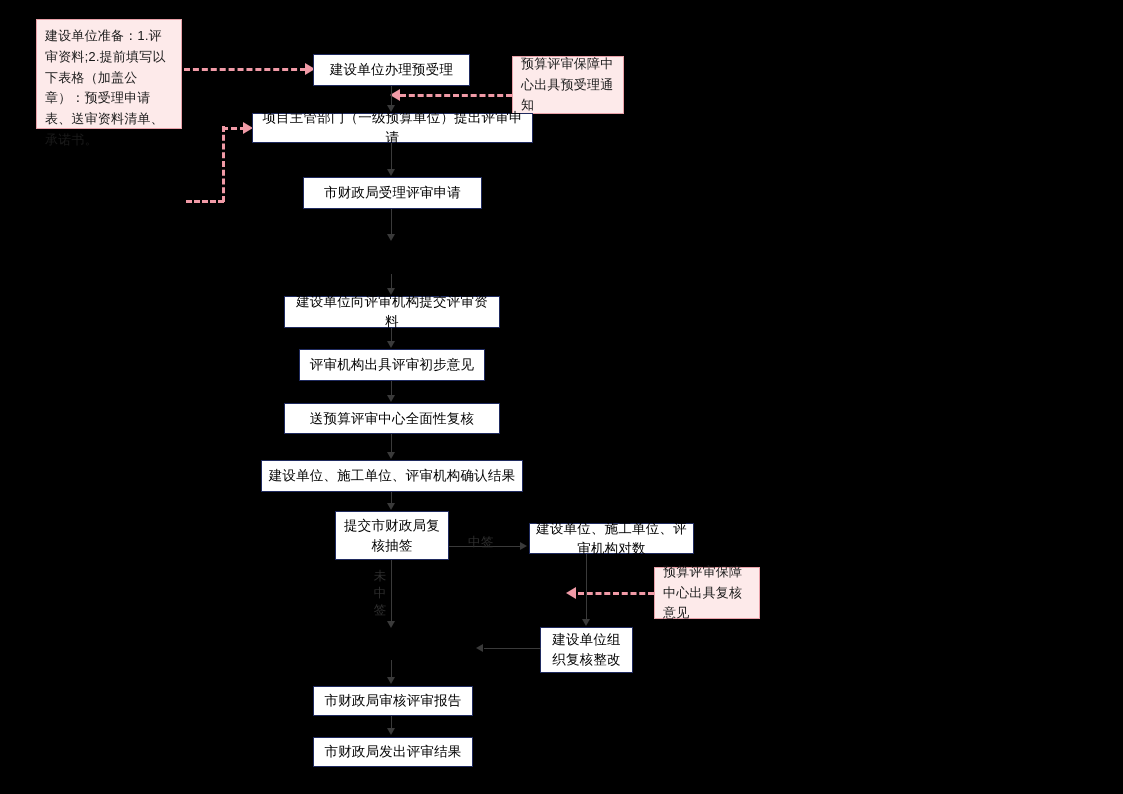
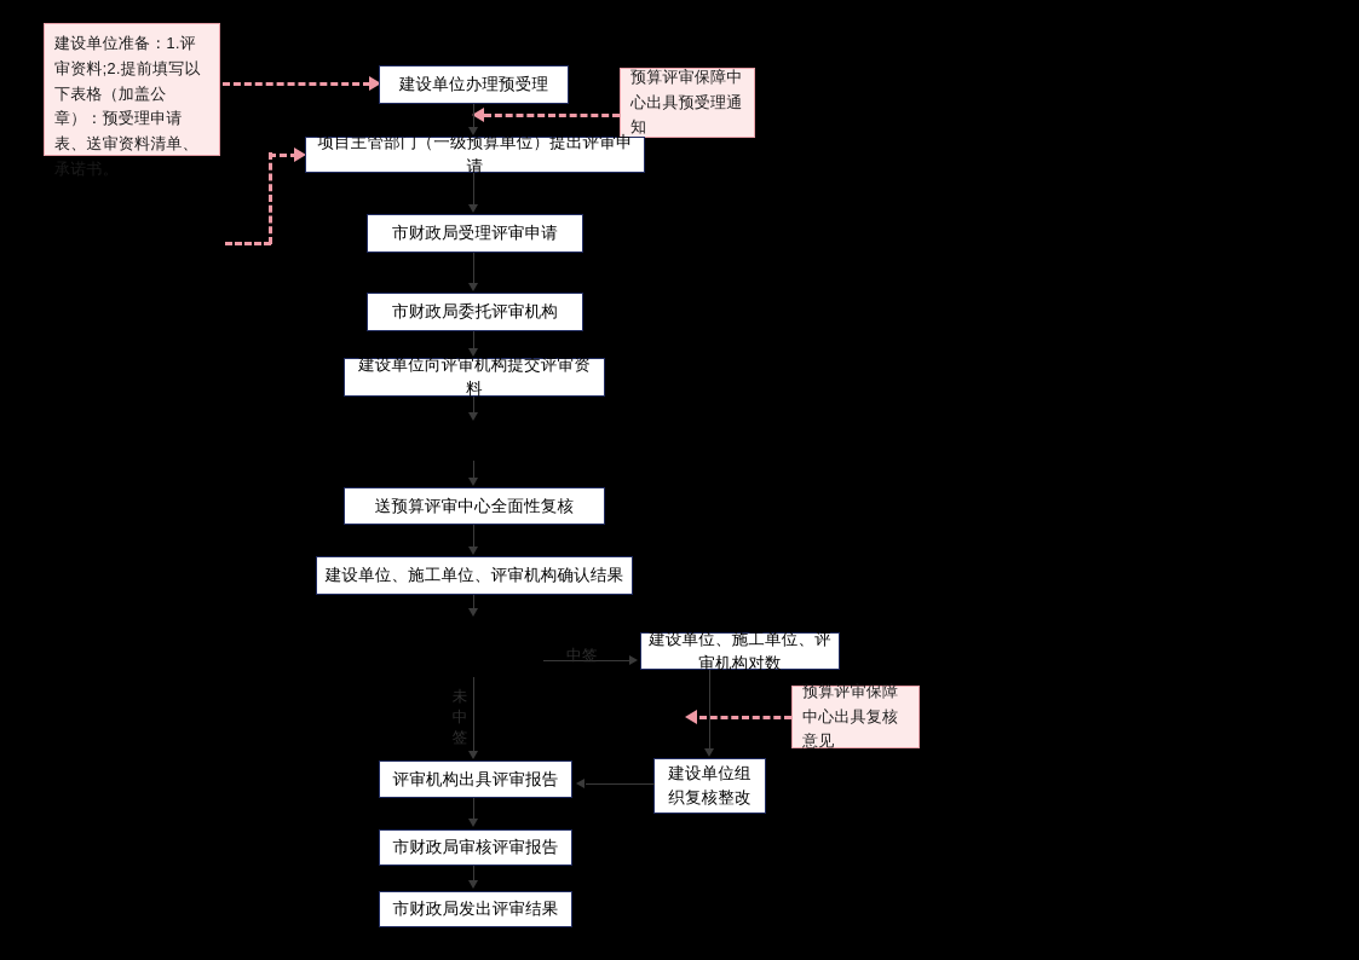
  建设单位准备：1.评审资料;2.提前填写以下表格（加盖公章）：预受理申请表、送审资料清单、承诺书。
  预算评审保障中心出具预受理通知
  预算评审保障中心出具复核意见
  建设单位办理预受理
  项目主管部门（一级预算单位）提出评审申请
  市财政局受理评审申请
+ 市财政局委托评审机构
  建设单位向评审机构提交评审资料
- 评审机构出具评审初步意见
  送预算评审中心全面性复核
  建设单位、施工单位、评审机构确认结果
- 提交市财政局复核抽签
  建设单位、施工单位、评审机构对数
  建设单位组织复核整改
+ 评审机构出具评审报告
  市财政局审核评审报告
  市财政局发出评审结果
  中签
  未中签
